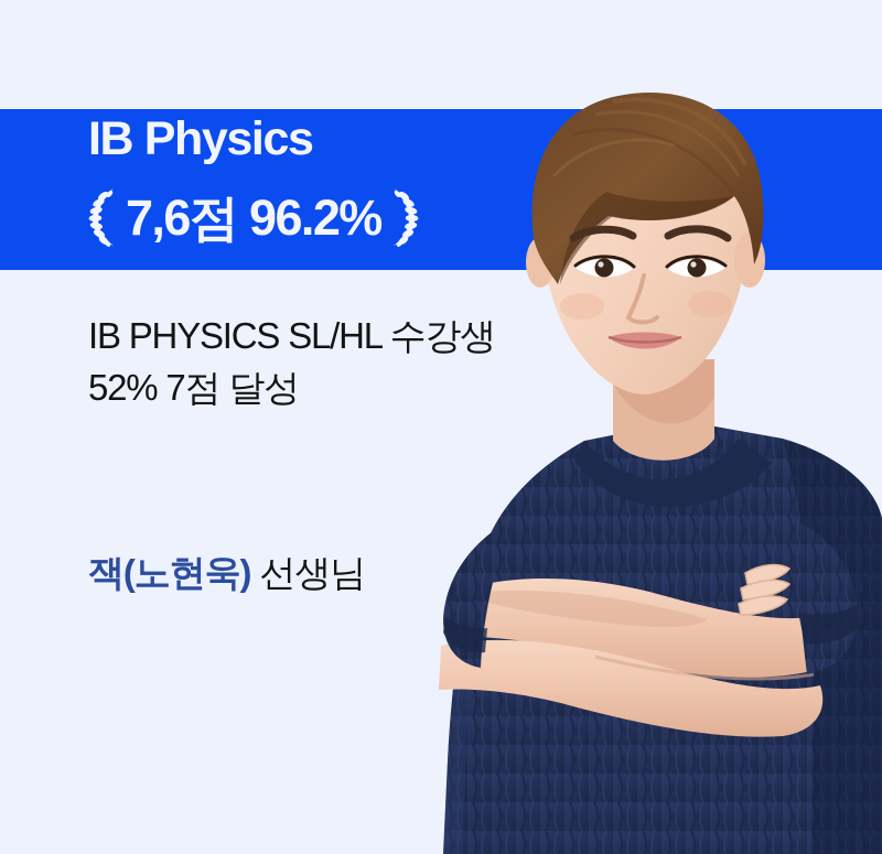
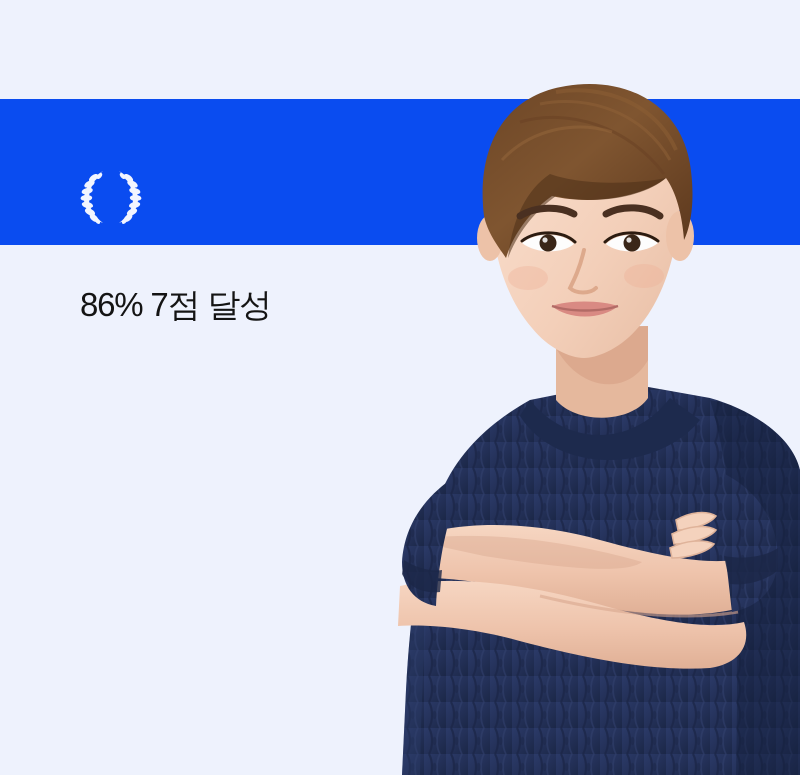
- IB Physics
- 7,6점 96.2%
- IB PHYSICS SL/HL 수강생
- 52% 7점 달성
+ 86% 7점 달성
- 잭(노현욱) 선생님
